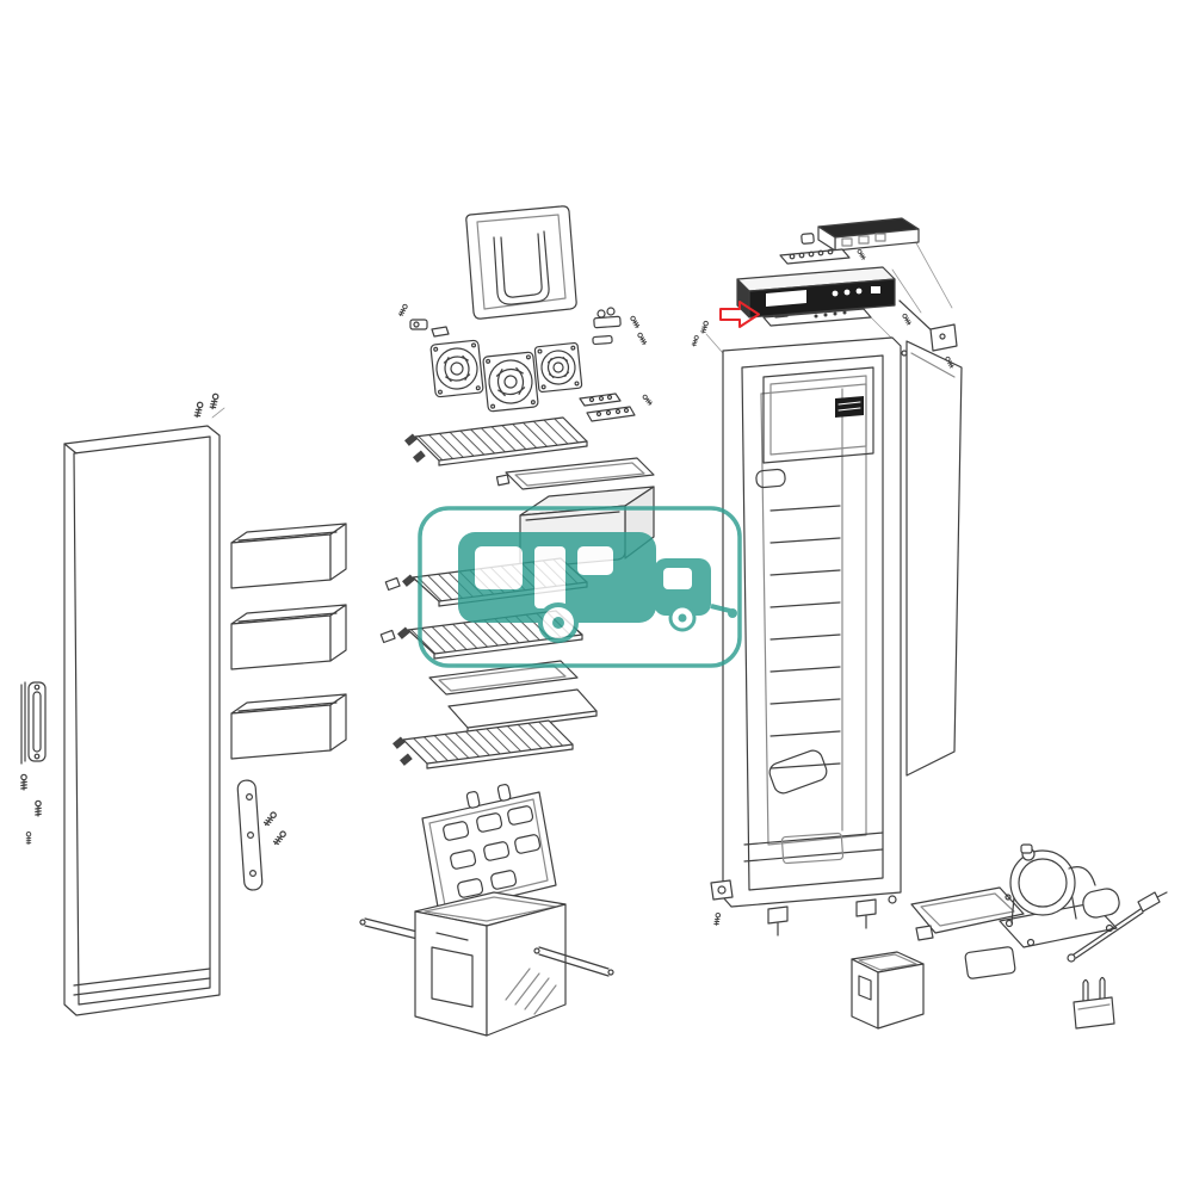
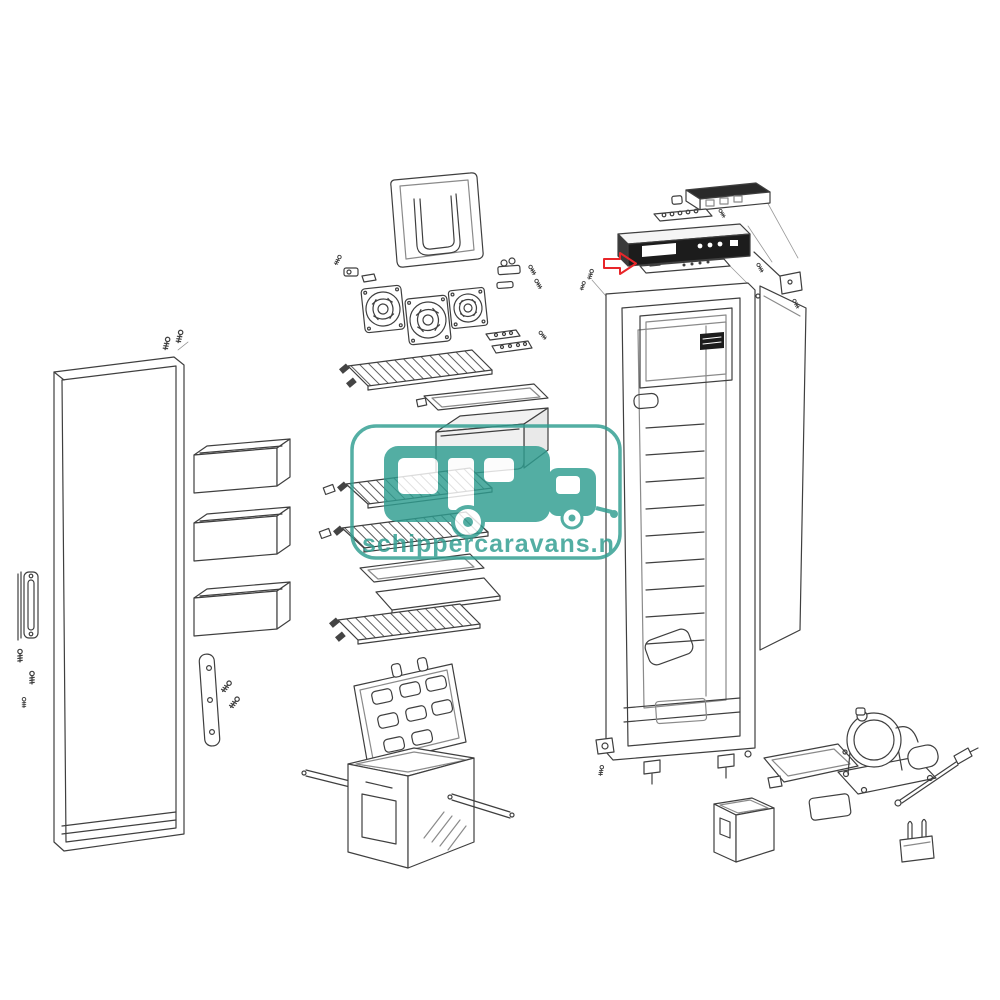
+ schippercaravans.n
